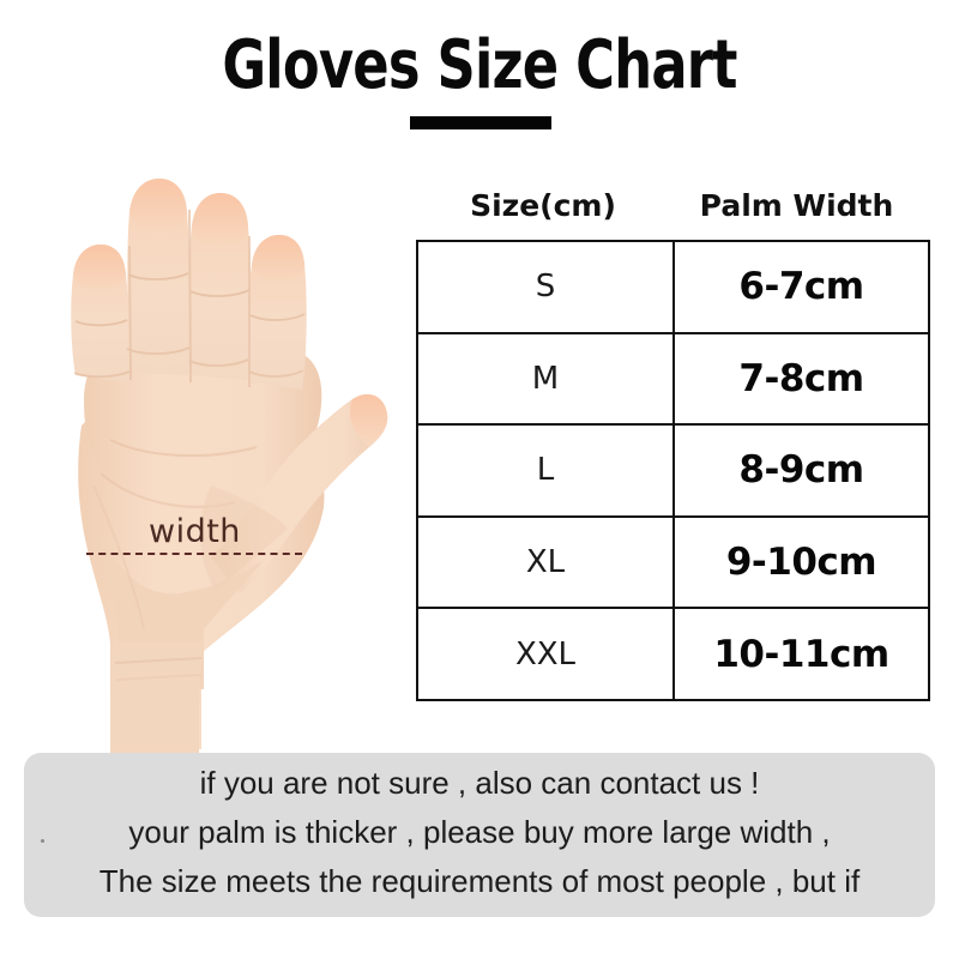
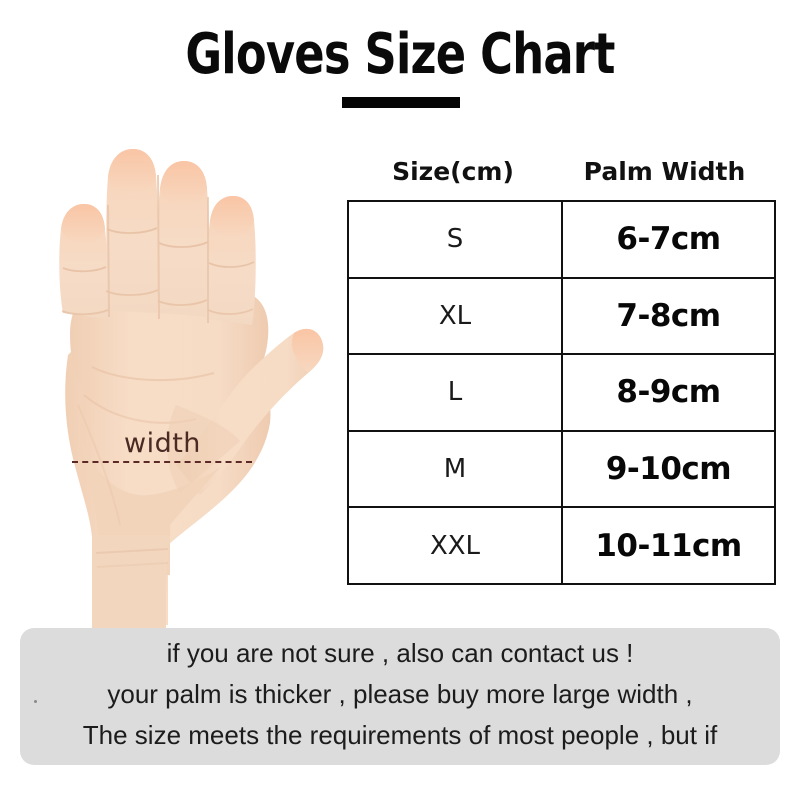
  Gloves Size Chart
  width
  Size(cm)
  Palm Width
  S	6-7cm
- M	7-8cm
+ XL	7-8cm
  L	8-9cm
- XL	9-10cm
+ M	9-10cm
  XXL	10-11cm
  if you are not sure , also can contact us !
  your palm is thicker , please buy more large width ,
  The size meets the requirements of most people , but if
